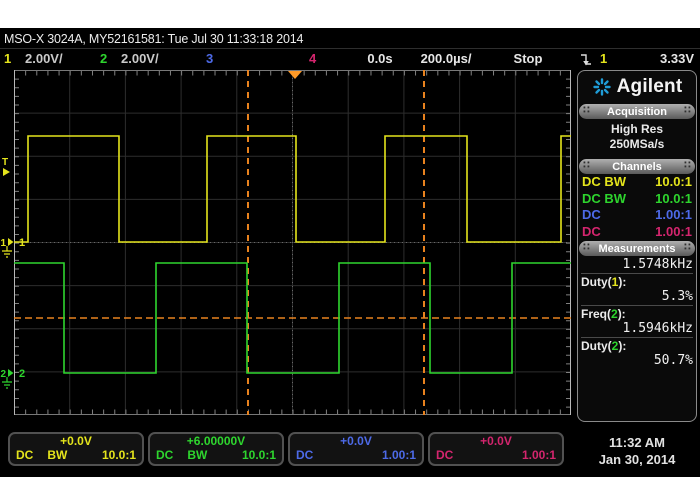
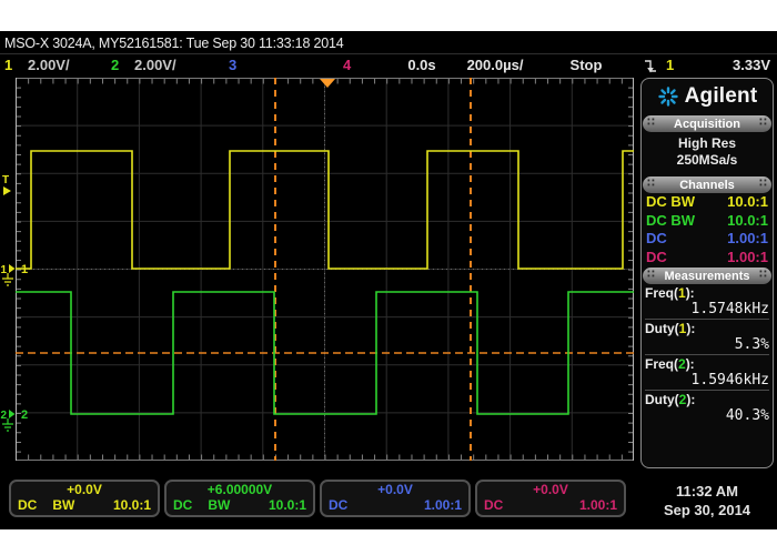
- MSO-X 3024A, MY52161581: Tue Jul 30 11:33:18 2014
+ MSO-X 3024A, MY52161581: Tue Sep 30 11:33:18 2014
  1
  2.00V/
  2
  2.00V/
  3
  4
  0.0s
  200.0µs/
  Stop
  1
  3.33V
  T
  1
  1
  2
  2
  Agilent
  ∷
  Acquisition
  ∷
  High Res
  250MSa/s
  ∷
  Channels
  ∷
  DC BW
  10.0:1
  DC BW
  10.0:1
  DC
  1.00:1
  DC
  1.00:1
  ∷
  Measurements
  ∷
+ Freq(1):
  1.5748kHz
  Duty(1):
  5.3%
  Freq(2):
  1.5946kHz
  Duty(2):
- 50.7%
+ 40.3%
  +0.0V
  DC
  BW
  10.0:1
  +6.00000V
  DC
  BW
  10.0:1
  +0.0V
  DC
  1.00:1
  +0.0V
  DC
  1.00:1
  11:32 AM
- Jan 30, 2014
+ Sep 30, 2014
